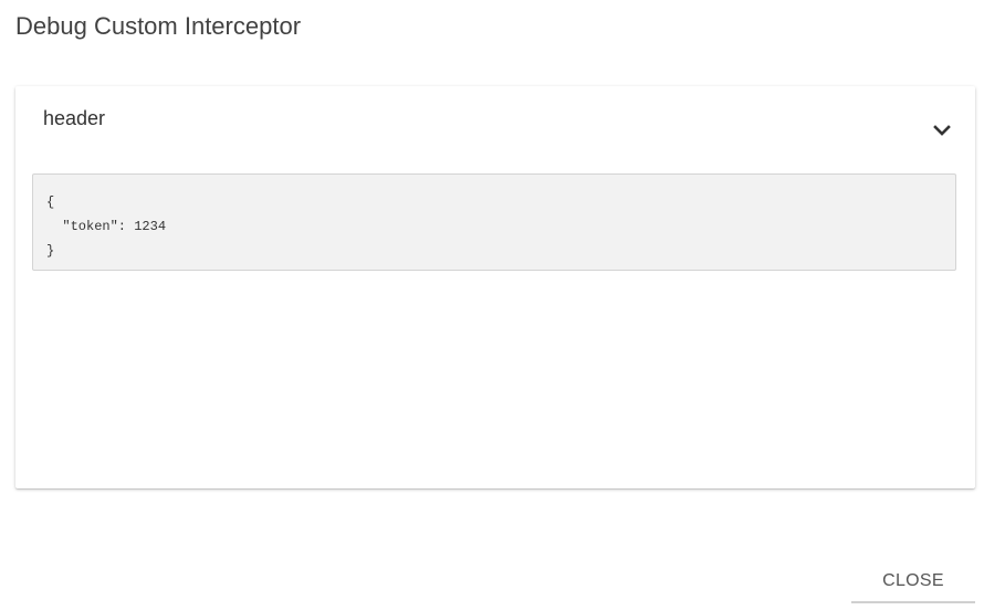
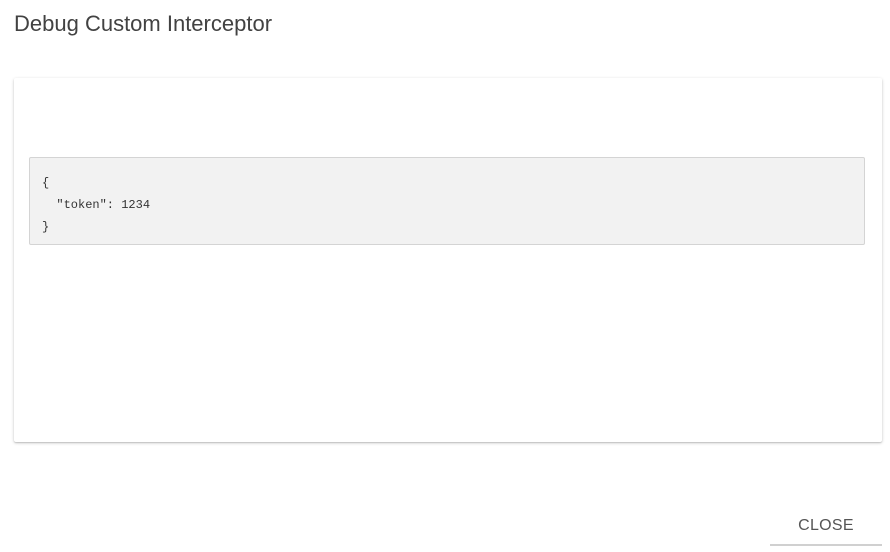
  Debug Custom Interceptor
- header
  {
  "token": 1234
  }
  CLOSE
